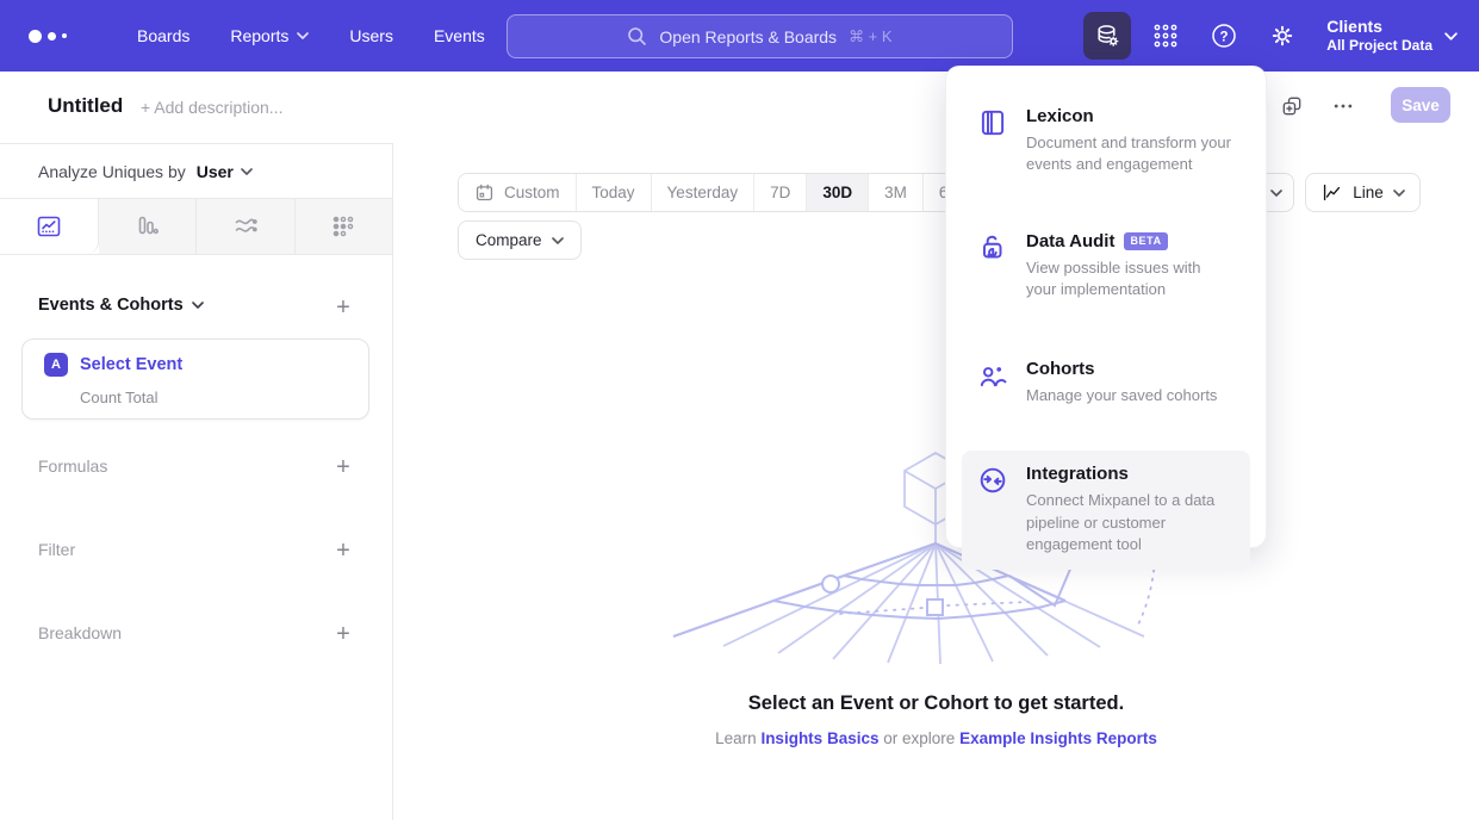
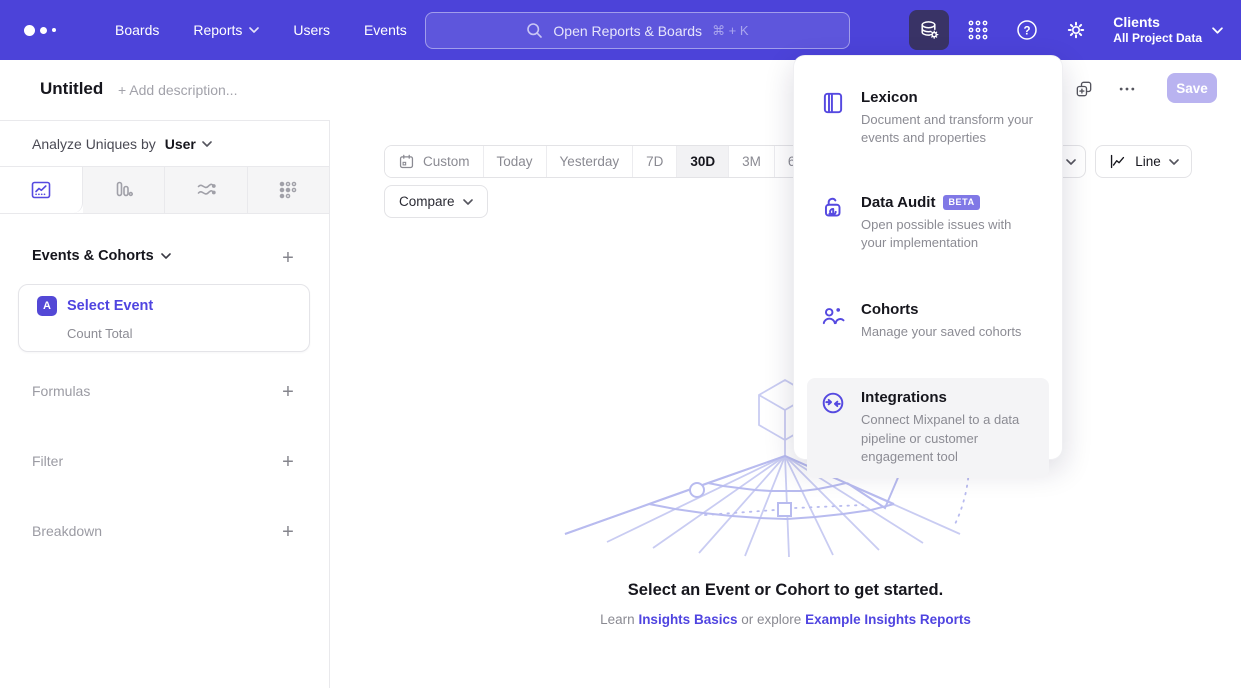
  Boards
  Reports
  Users
  Events
  Open Reports & Boards
  ⌘ + K
  ?
  Clients
  All Project Data
  Untitled
  + Add description...
  Save
  Analyze Uniques by
  User
  Events & Cohorts
  +
  A
  Select Event
  Count Total
  Formulas
  +
  Filter
  +
  Breakdown
  +
  Custom
  Today
  Yesterday
  7D
  30D
  3M
  Compare
  Line
  Select an Event or Cohort to get started.
  Learn Insights Basics or explore Example Insights Reports
  Lexicon
- Document and transform your events and engagement
+ Document and transform your events and properties
  Data Audit
  BETA
- View possible issues with your implementation
+ Open possible issues with your implementation
  Cohorts
  Manage your saved cohorts
  Integrations
  Connect Mixpanel to a data pipeline or customer engagement tool
